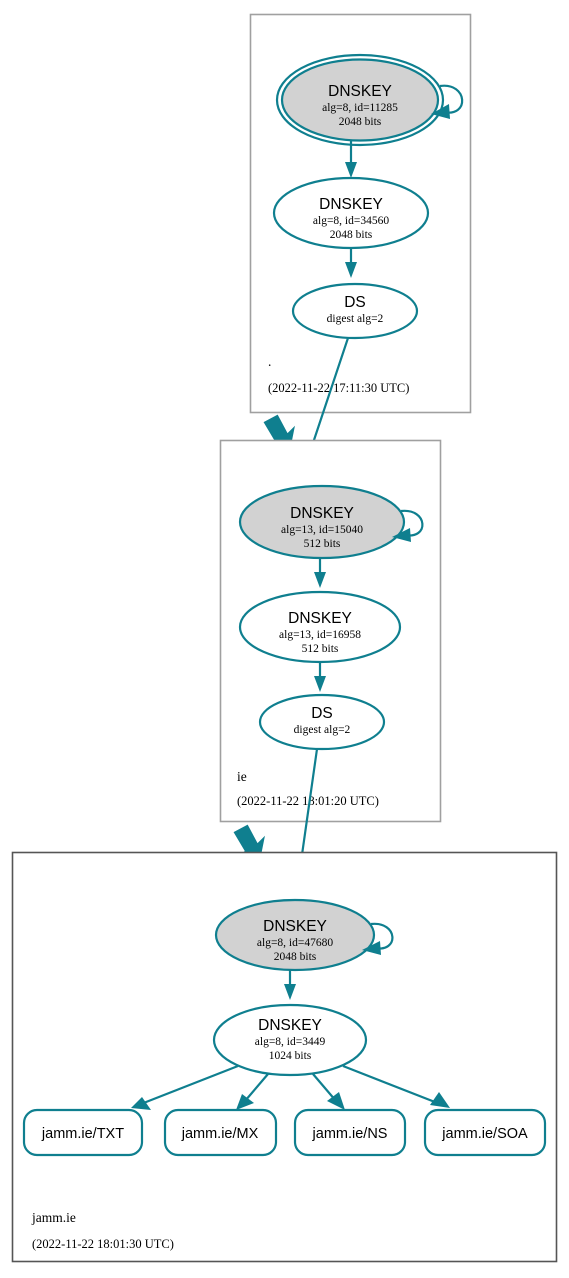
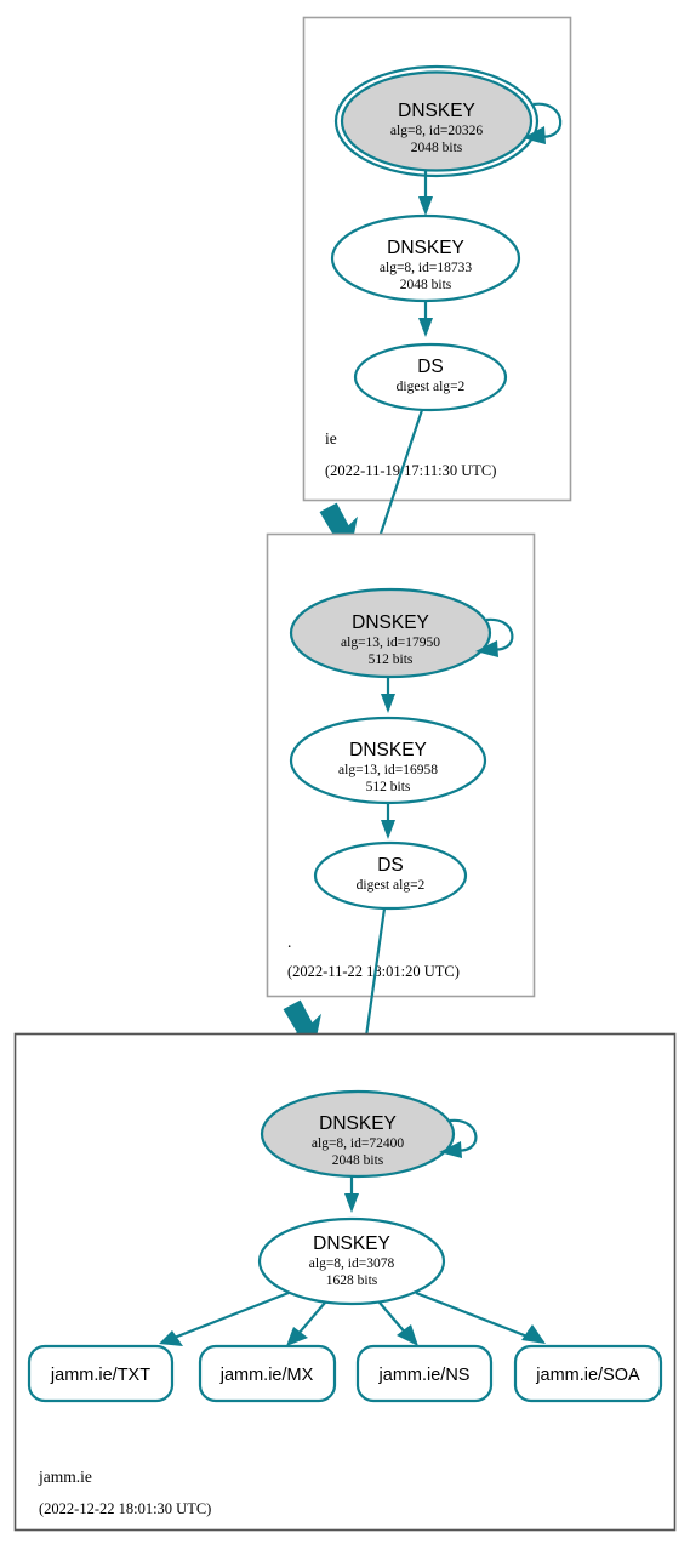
  DNSKEY
- alg=8, id=11285
+ alg=8, id=20326
  2048 bits
  DNSKEY
- alg=8, id=34560
+ alg=8, id=18733
  2048 bits
  DS
  digest alg=2
- .
+ ie
- (2022-11-22 17:11:30 UTC)
+ (2022-11-19 17:11:30 UTC)
  DNSKEY
- alg=13, id=15040
+ alg=13, id=17950
  512 bits
  DNSKEY
  alg=13, id=16958
  512 bits
  DS
  digest alg=2
- ie
+ .
  (2022-11-22 18:01:20 UTC)
  DNSKEY
- alg=8, id=47680
+ alg=8, id=72400
  2048 bits
  DNSKEY
- alg=8, id=3449
+ alg=8, id=3078
- 1024 bits
+ 1628 bits
  jamm.ie/TXT
  jamm.ie/MX
  jamm.ie/NS
  jamm.ie/SOA
  jamm.ie
- (2022-11-22 18:01:30 UTC)
+ (2022-12-22 18:01:30 UTC)
